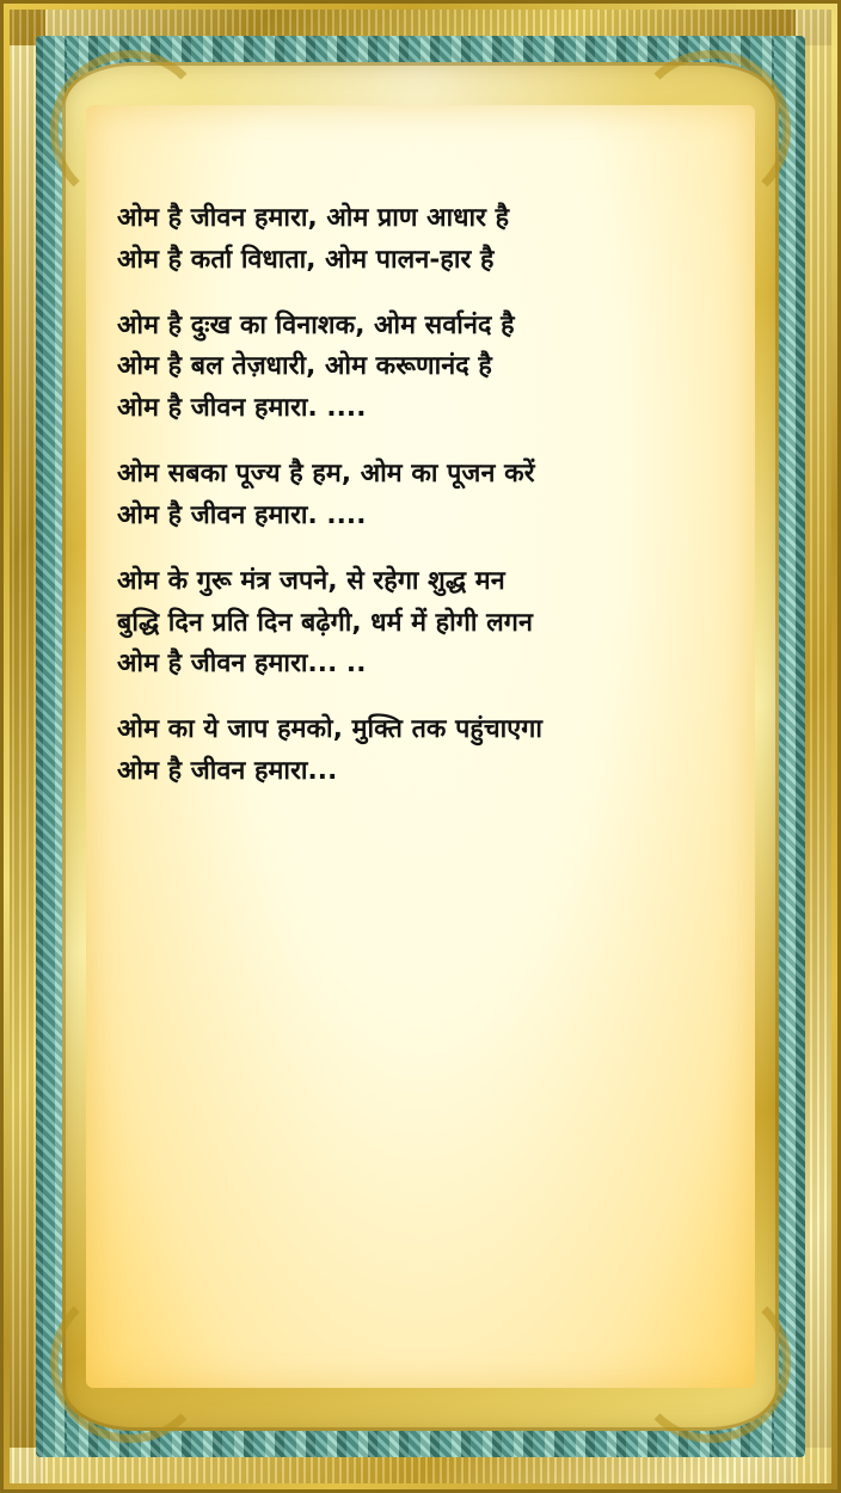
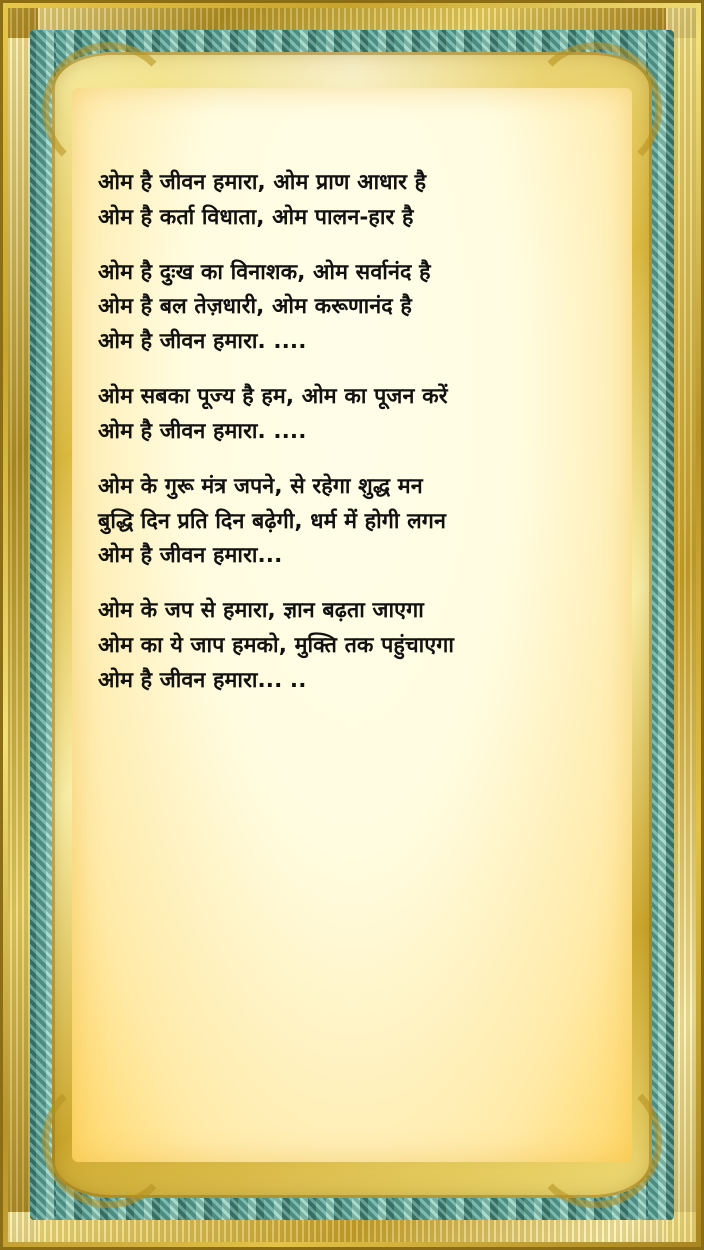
  ओम है जीवन हमारा, ओम प्राण आधार है
  ओम है कर्ता विधाता, ओम पालन-हार है
  ओम है दुःख का विनाशक, ओम सर्वानंद है
  ओम है बल तेज़धारी, ओम करूणानंद है
  ओम है जीवन हमारा. ....
  ओम सबका पूज्य है हम, ओम का पूजन करें
  ओम है जीवन हमारा. ....
  ओम के गुरू मंत्र जपने, से रहेगा शुद्ध मन
  बुद्धि दिन प्रति दिन बढ़ेगी, धर्म में होगी लगन
- ओम है जीवन हमारा... ..
+ ओम है जीवन हमारा...
+ ओम के जप से हमारा, ज्ञान बढ़ता जाएगा
  ओम का ये जाप हमको, मुक्ति तक पहुंचाएगा
- ओम है जीवन हमारा...
+ ओम है जीवन हमारा... ..
